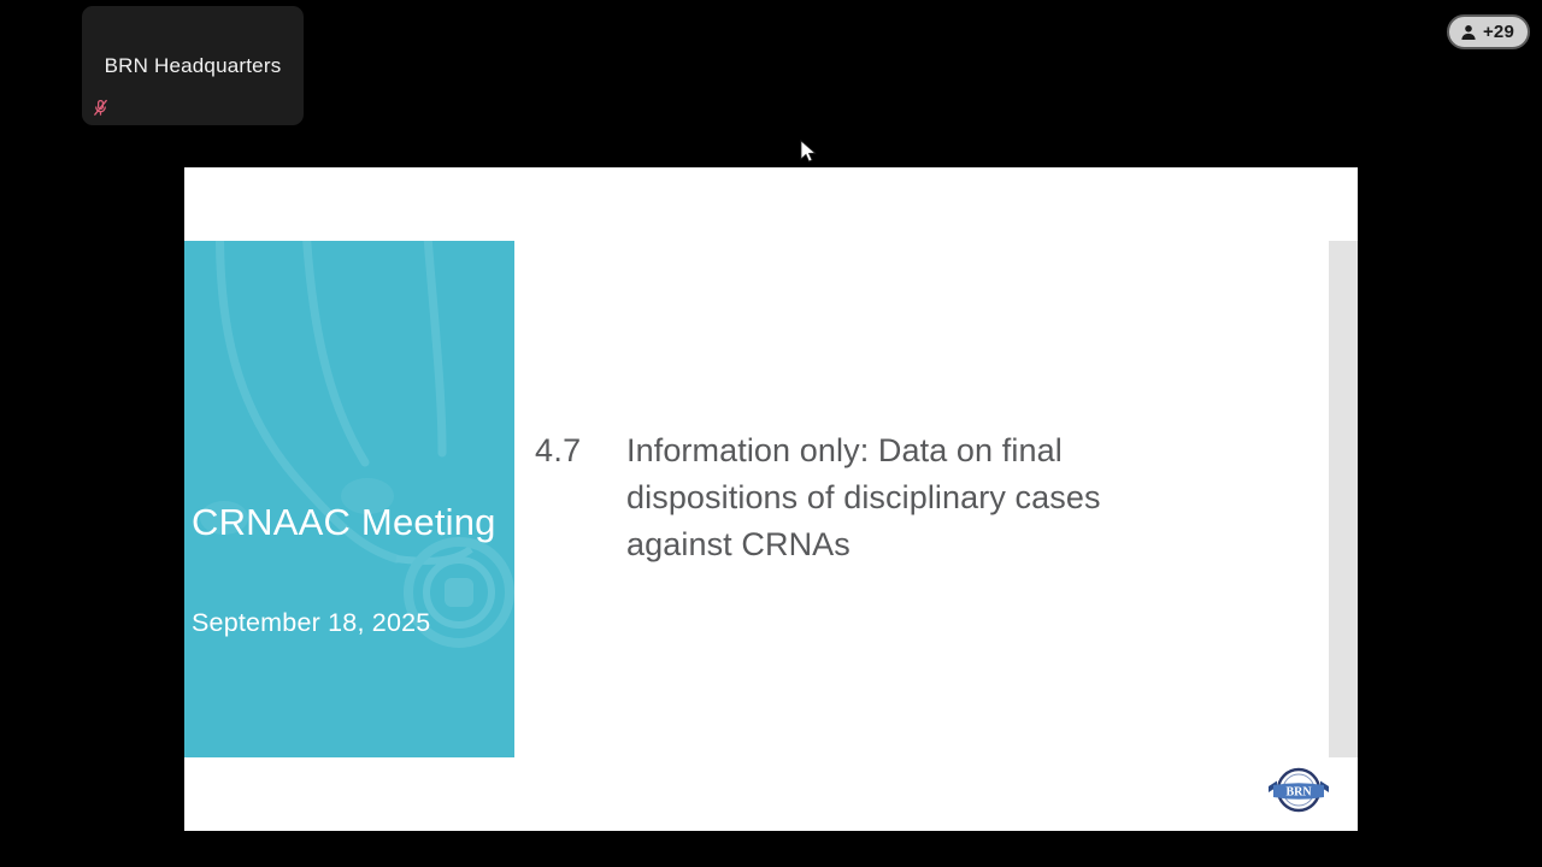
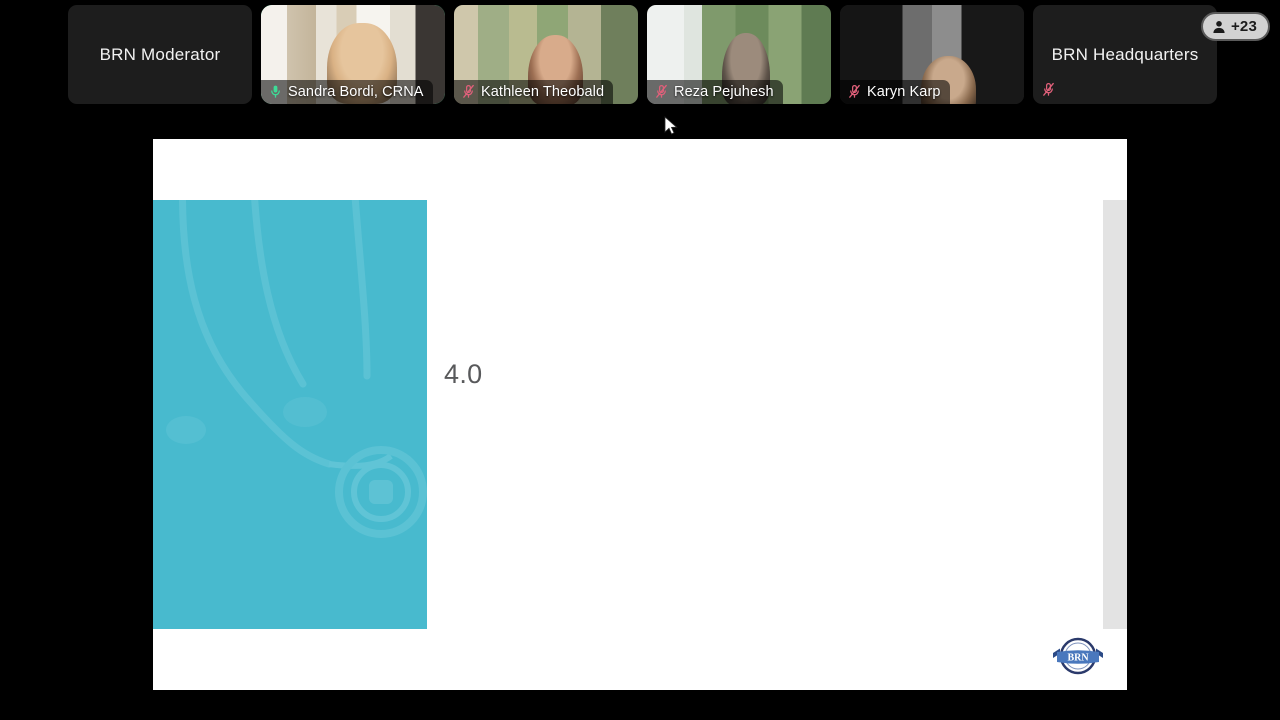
+ BRN Moderator
+ Sandra Bordi, CRNA
+ Kathleen Theobald
+ Reza Pejuhesh
+ Karyn Karp
  BRN Headquarters
- +29
+ +23
- CRNAAC Meeting
- September 18, 2025
- 4.7
+ 4.0
- Information only: Data on final dispositions of disciplinary cases against CRNAs
  BRN
